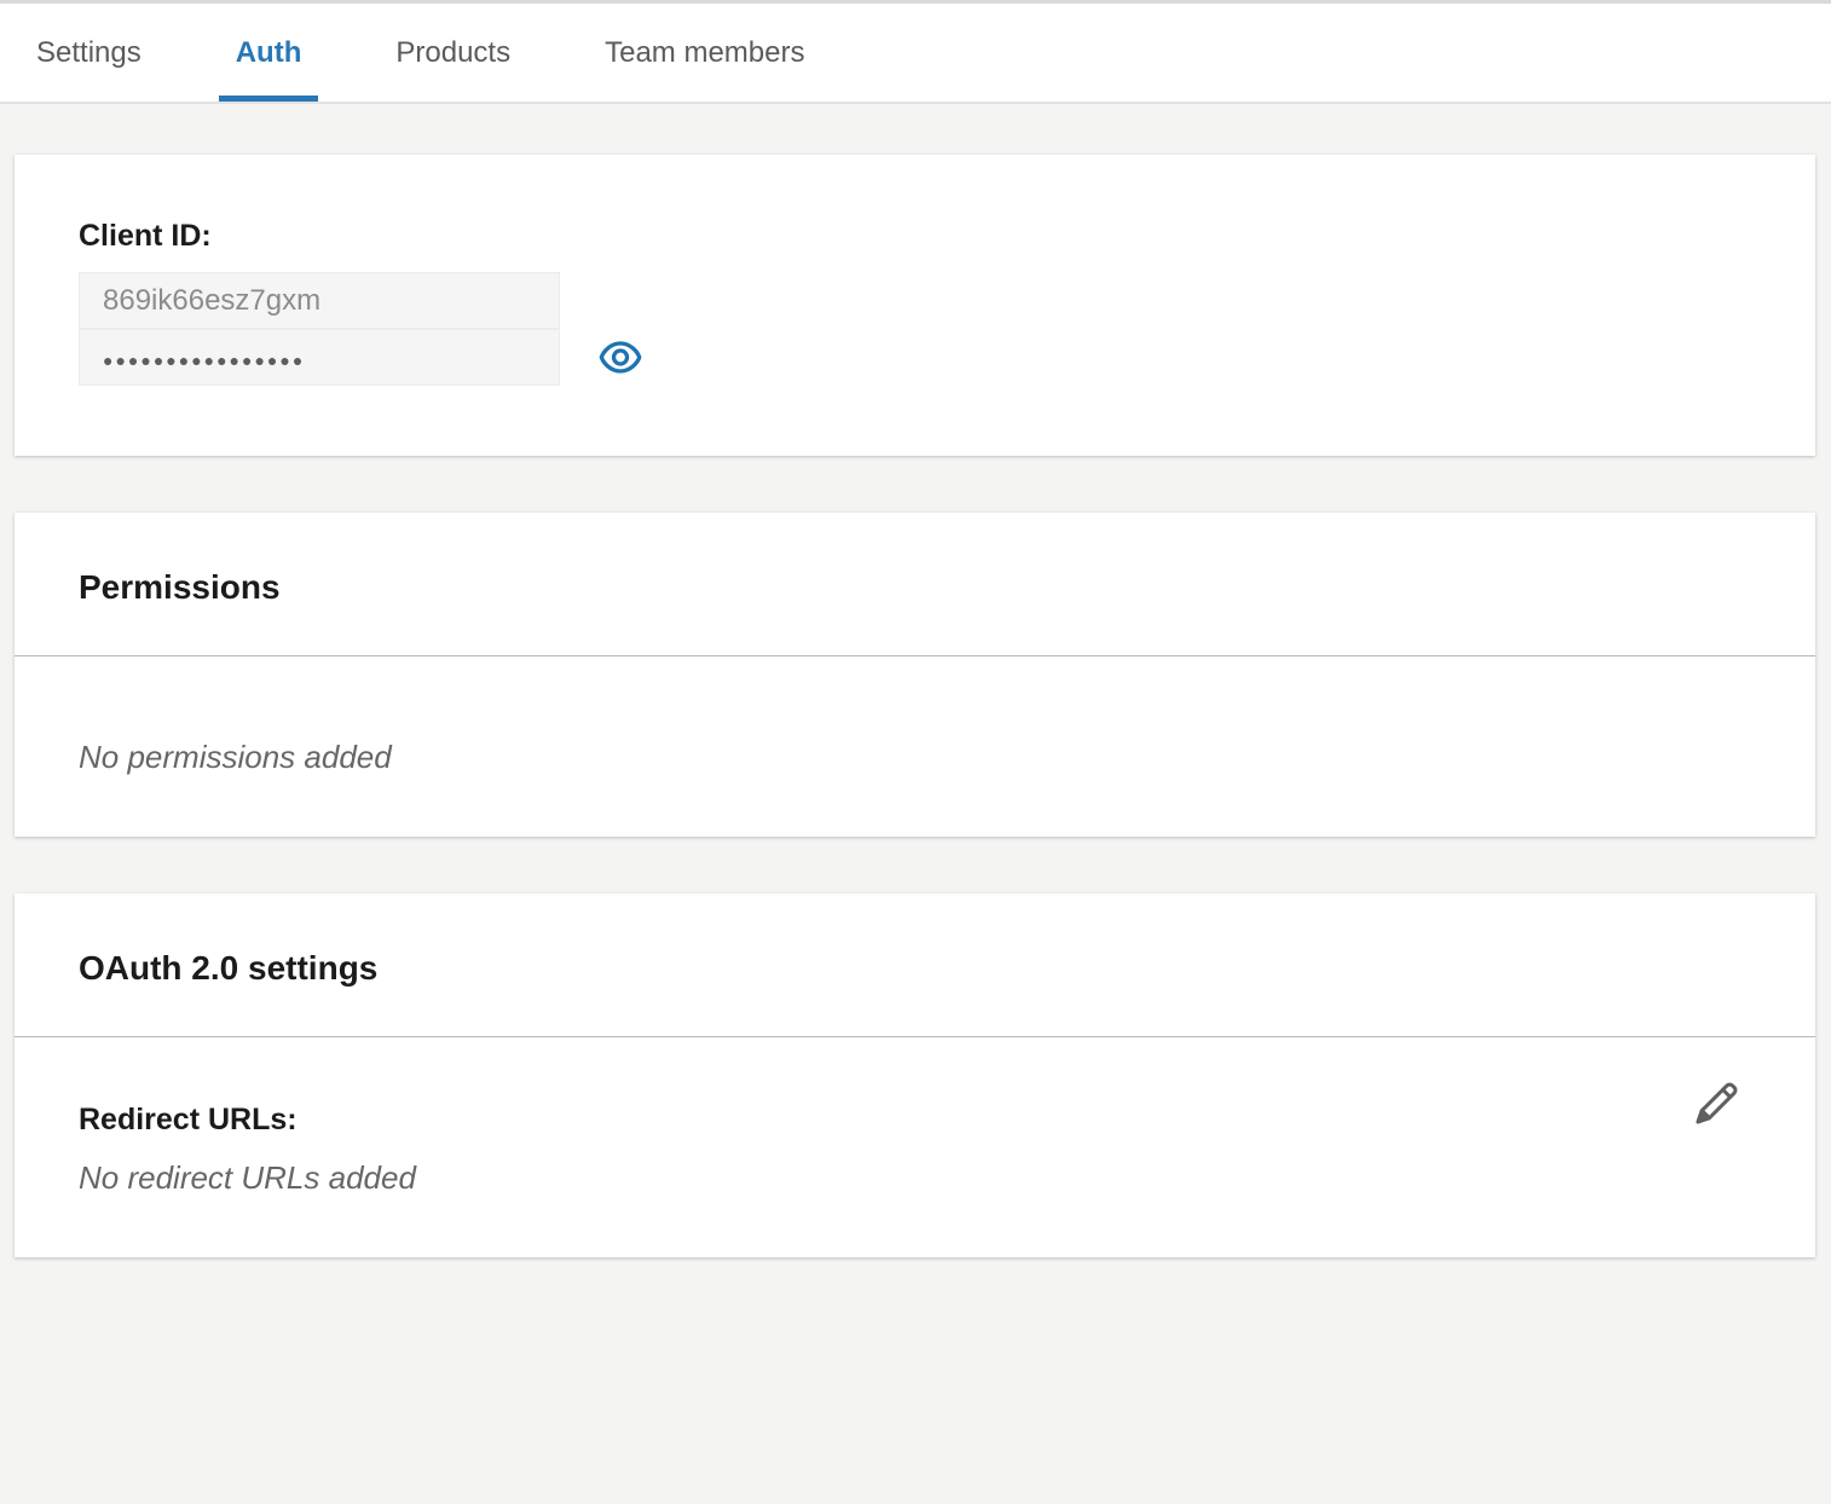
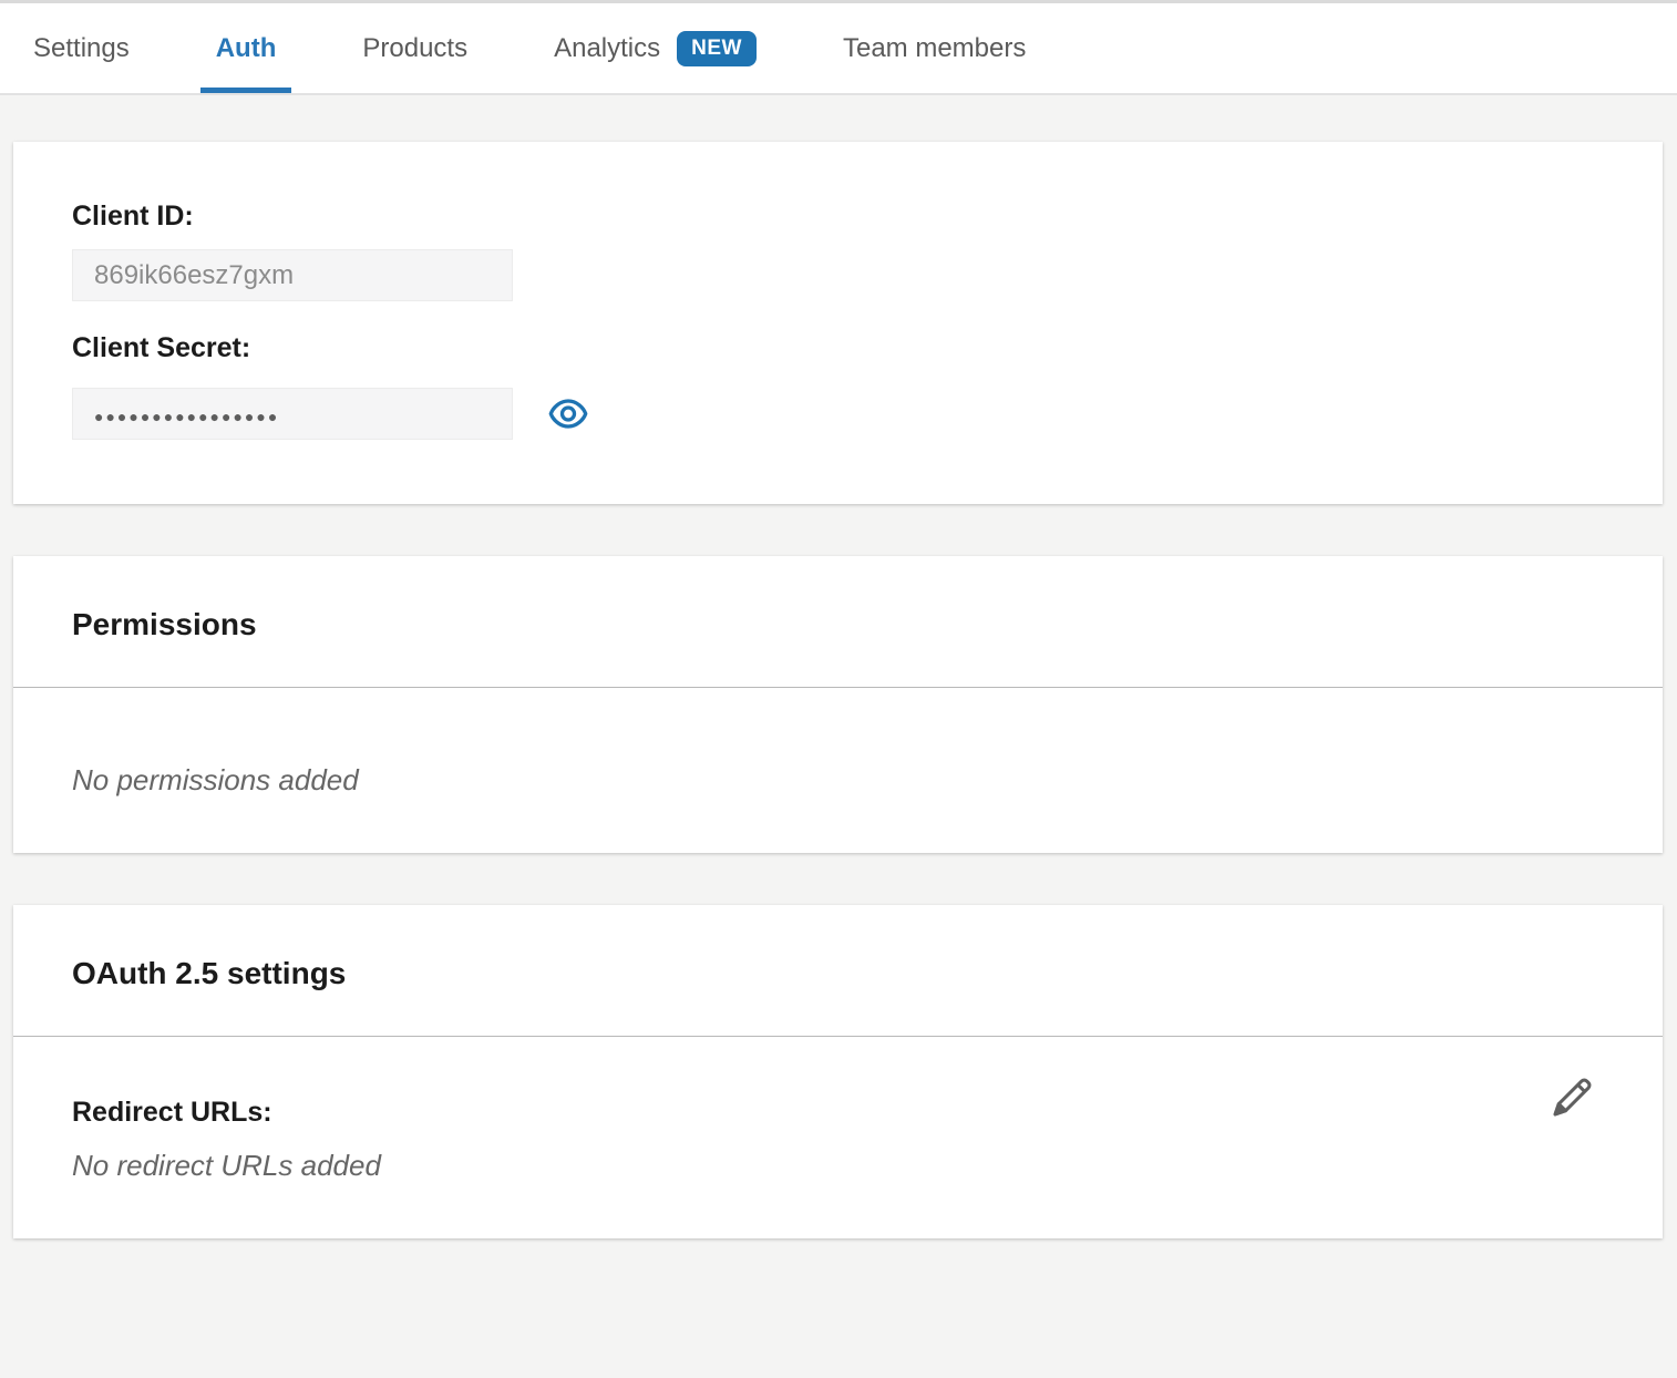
  Settings
  Auth
  Products
+ Analytics
+ NEW
  Team members
  Client ID:
  869ik66esz7gxm
+ Client Secret:
  ●●●●●●●●●●●●●●●●
  Permissions
  No permissions added
- OAuth 2.0 settings
+ OAuth 2.5 settings
  Redirect URLs:
  No redirect URLs added
